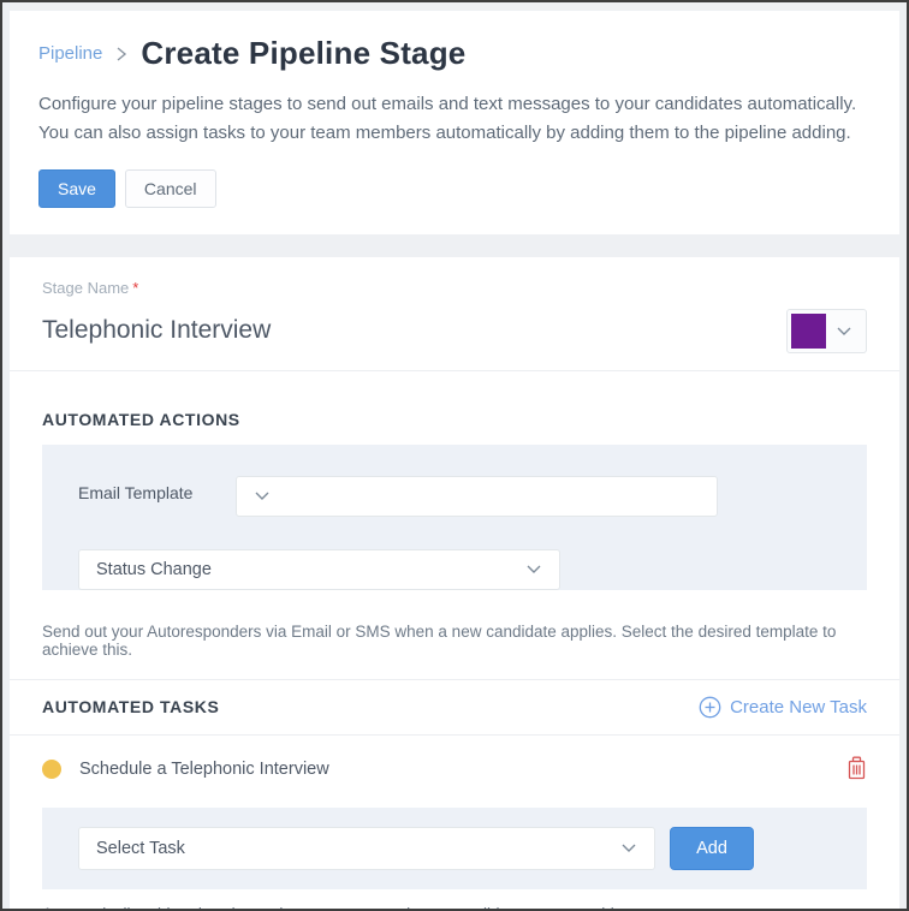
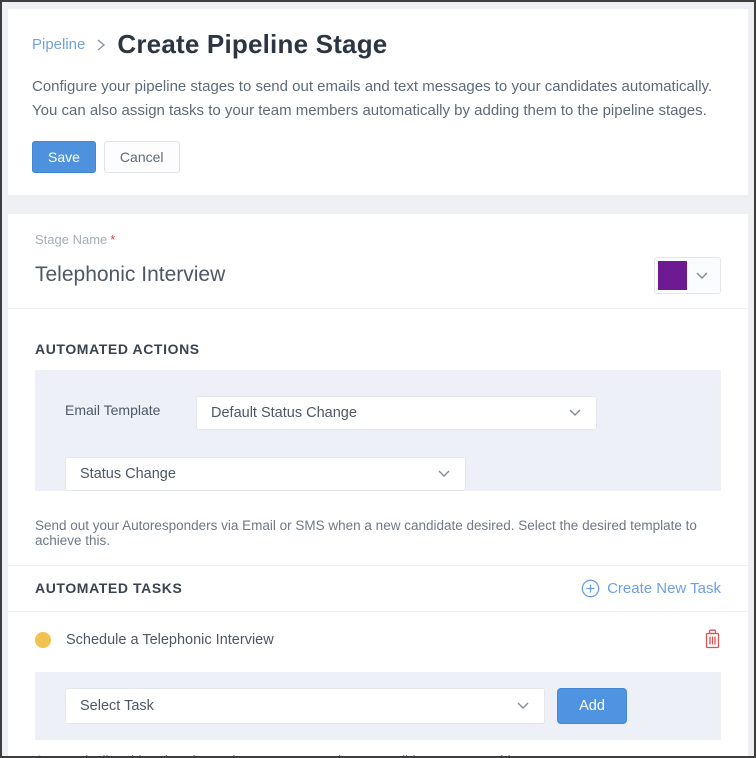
  Pipeline
  Create Pipeline Stage
- Configure your pipeline stages to send out emails and text messages to your candidates automatically. You can also assign tasks to your team members automatically by adding them to the pipeline adding.
+ Configure your pipeline stages to send out emails and text messages to your candidates automatically. You can also assign tasks to your team members automatically by adding them to the pipeline stages.
  Save
  Cancel
  Stage Name *
  Telephonic Interview
  AUTOMATED ACTIONS
  Email Template
+ Default Status Change
  Status Change
- Send out your Autoresponders via Email or SMS when a new candidate applies. Select the desired template to achieve this.
+ Send out your Autoresponders via Email or SMS when a new candidate desired. Select the desired template to achieve this.
  AUTOMATED TASKS
  Create New Task
  Schedule a Telephonic Interview
  Select Task
  Add
